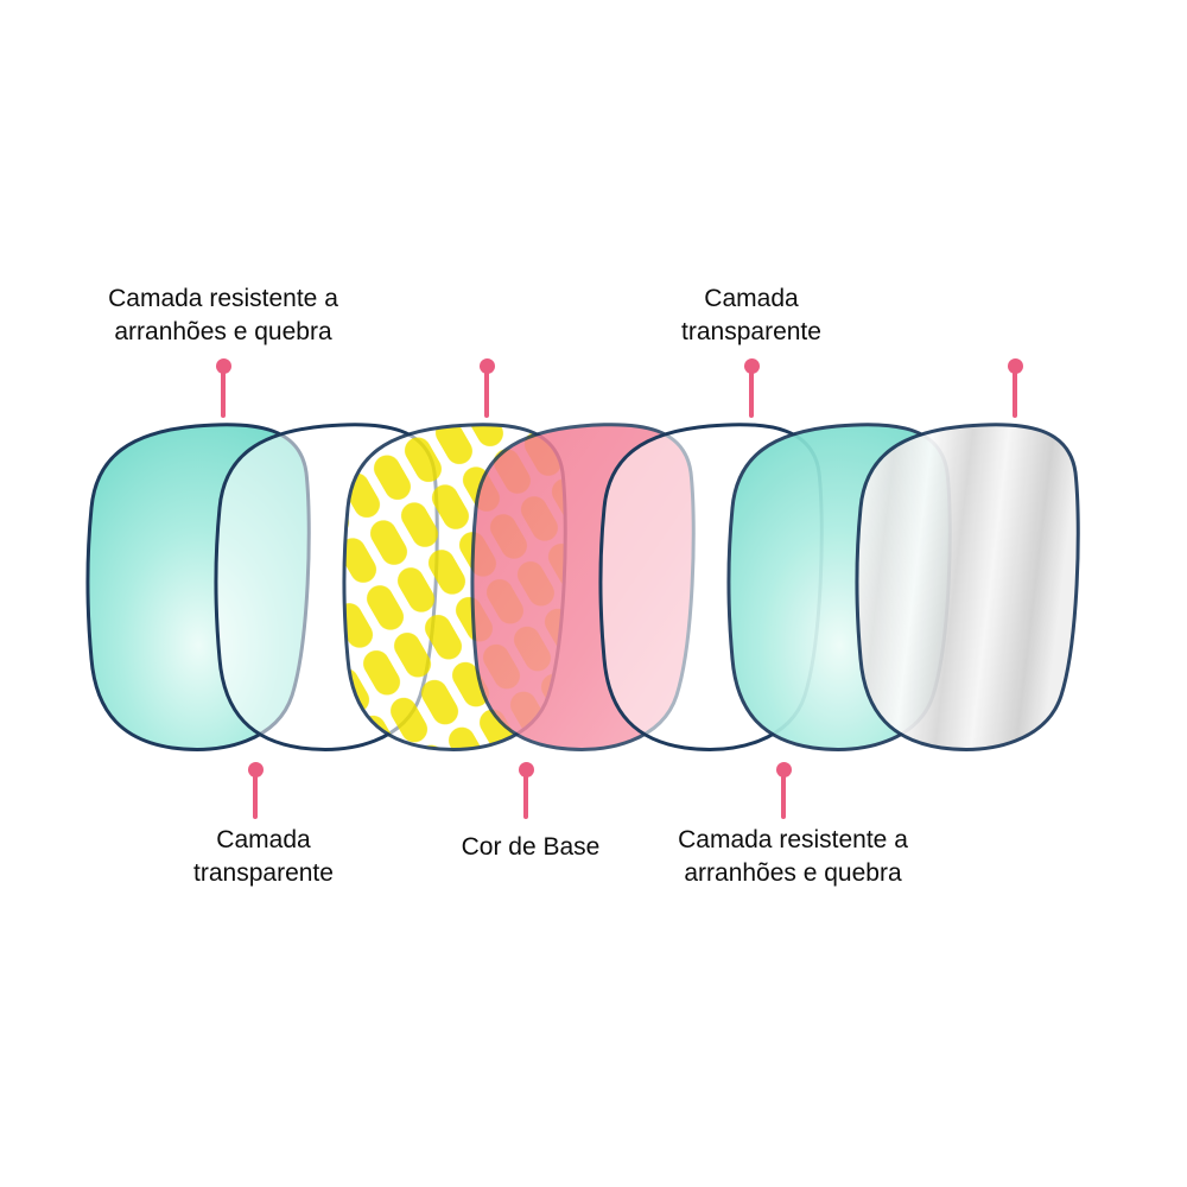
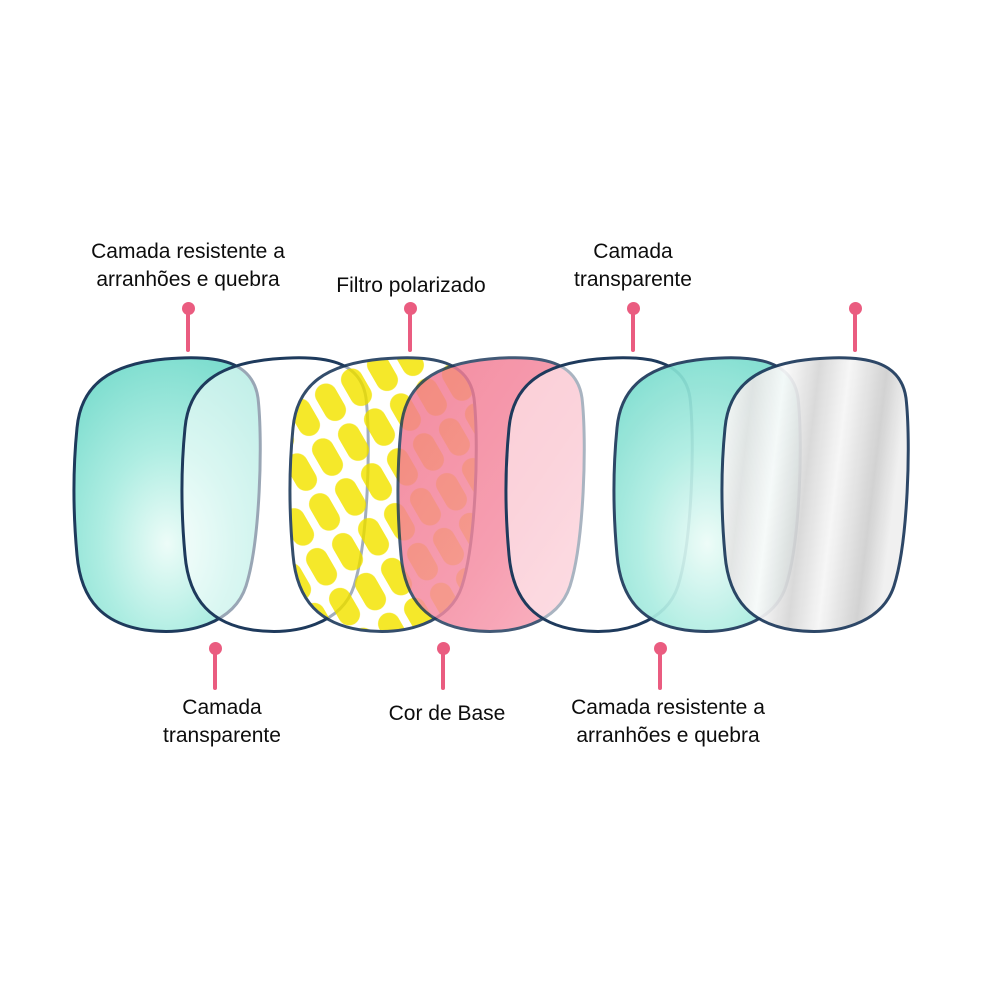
  Camada resistente a arranhões e quebra
+ Filtro polarizado
  Camada transparente
  Camada transparente
  Cor de Base
  Camada resistente a arranhões e quebra
